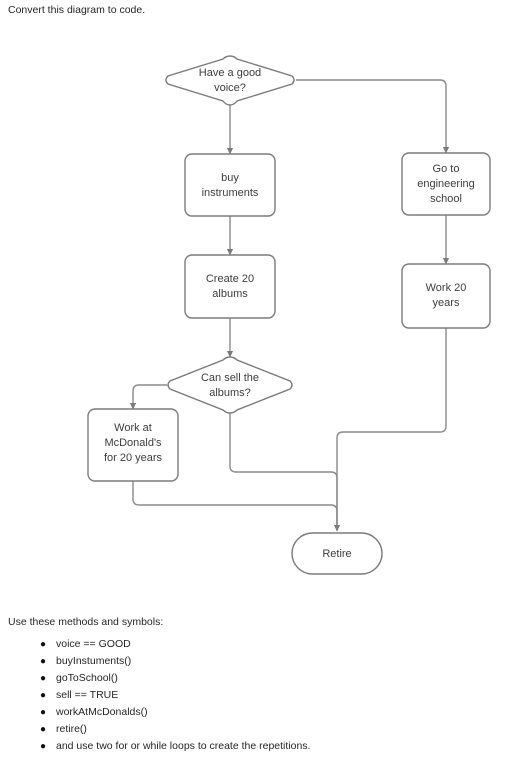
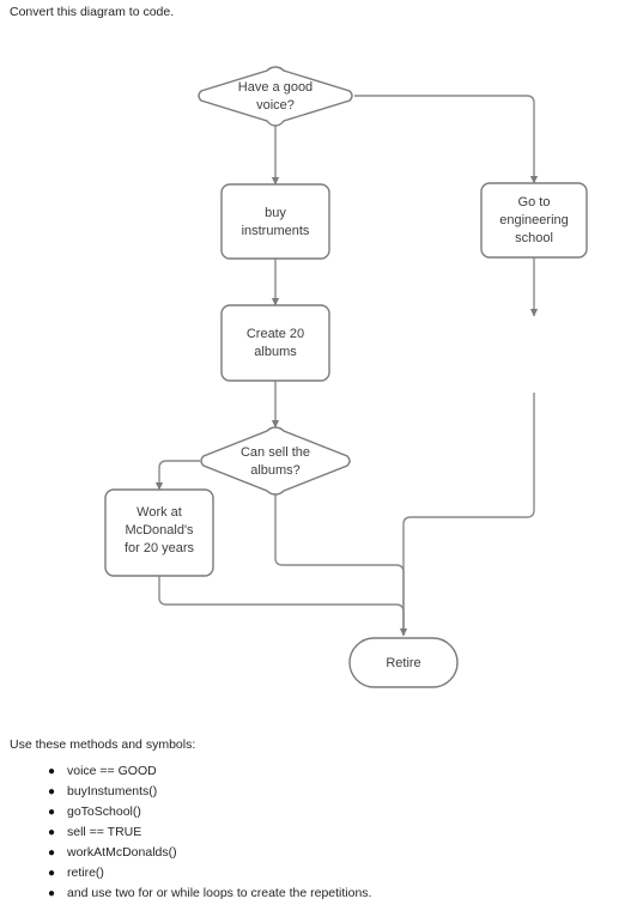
  Convert this diagram to code.
  Have a good
  voice?
  buy
  instruments
  Create 20
  albums
  Can sell the
  albums?
  Work at
  McDonald's
  for 20 years
  Go to
  engineering
  school
- Work 20
- years
  Retire
  Use these methods and symbols:
  ●
  voice == GOOD
  ●
  buyInstuments()
  ●
  goToSchool()
  ●
  sell == TRUE
  ●
  workAtMcDonalds()
  ●
  retire()
  ●
  and use two for or while loops to create the repetitions.
